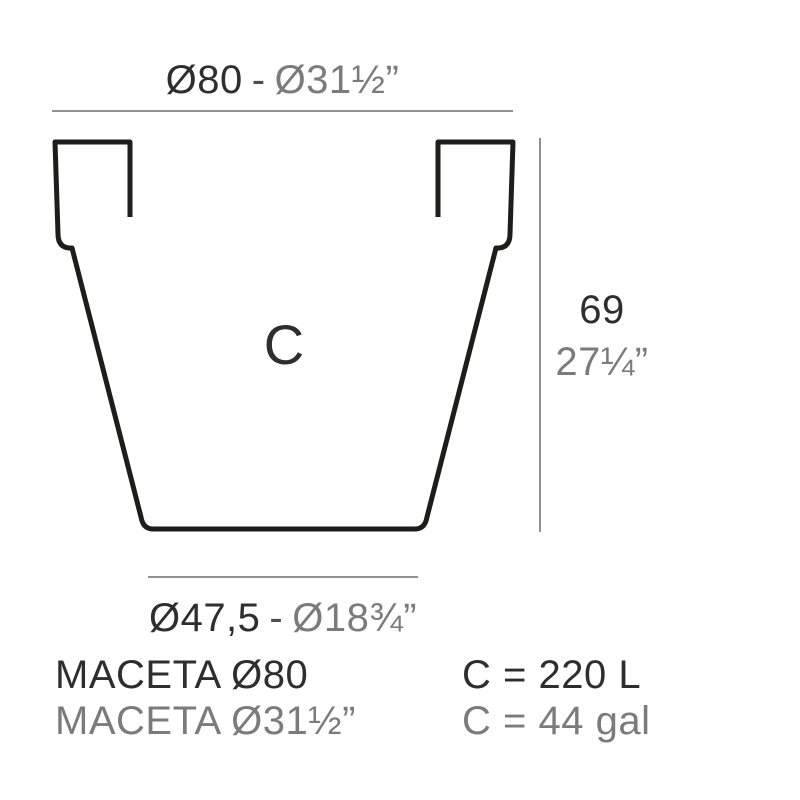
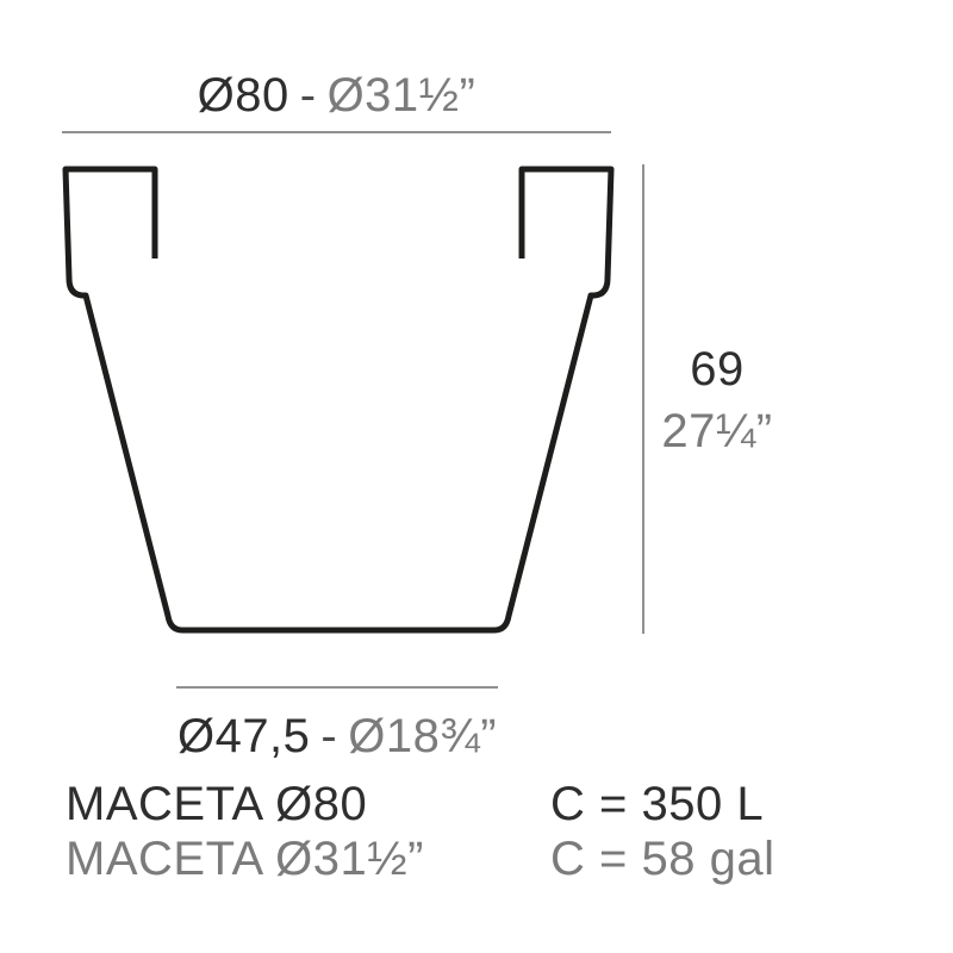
  Ø80 - Ø31½”
- C
  69
  27¼”
  Ø47,5 - Ø18¾”
  MACETA Ø80
  MACETA Ø31½”
- C = 220 L
+ C = 350 L
- C = 44 gal
+ C = 58 gal
